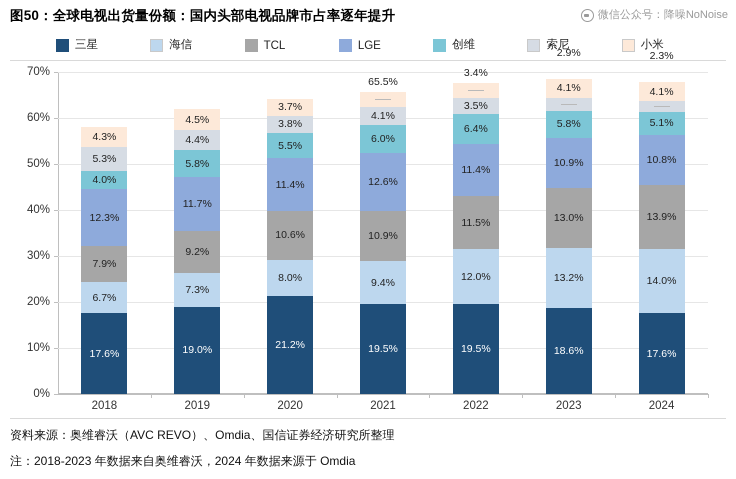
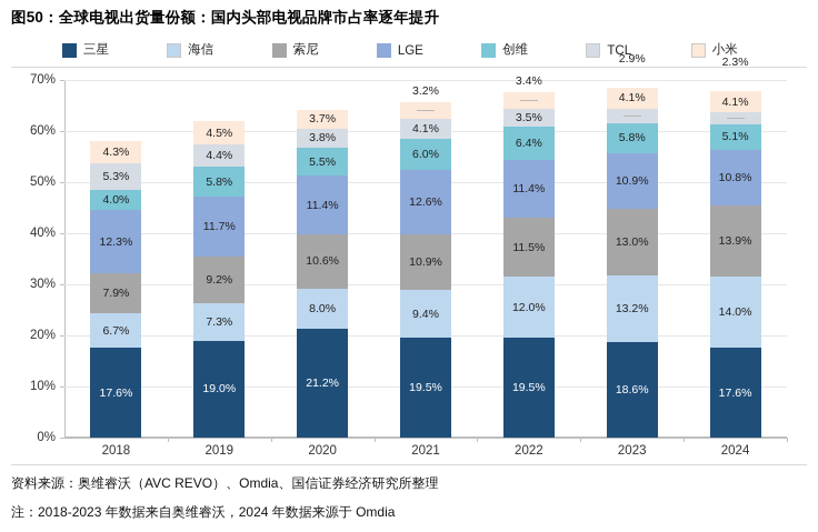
  图50：全球电视出货量份额：国内头部电视品牌市占率逐年提升
- 微信公众号：降噪NoNoise
  三星
  海信
- TCL
+ 索尼
  LGE
  创维
- 索尼
+ TCL
  小米
  0%
  10%
  20%
  30%
  40%
  50%
  60%
  70%
  17.6%
  6.7%
  7.9%
  12.3%
  4.0%
  5.3%
  4.3%
  19.0%
  7.3%
  9.2%
  11.7%
  5.8%
  4.4%
  4.5%
  21.2%
  8.0%
  10.6%
  11.4%
  5.5%
  3.8%
  3.7%
  19.5%
  9.4%
  10.9%
  12.6%
  6.0%
  4.1%
- 65.5%
+ 3.2%
  19.5%
  12.0%
  11.5%
  11.4%
  6.4%
  3.5%
  3.4%
  18.6%
  13.2%
  13.0%
  10.9%
  5.8%
  2.9%
  4.1%
  17.6%
  14.0%
  13.9%
  10.8%
  5.1%
  2.3%
  4.1%
  2018
  2019
  2020
  2021
  2022
  2023
  2024
  资料来源：奥维睿沃（AVC REVO）、Omdia、国信证券经济研究所整理
  注：2018-2023 年数据来自奥维睿沃，2024 年数据来源于 Omdia
